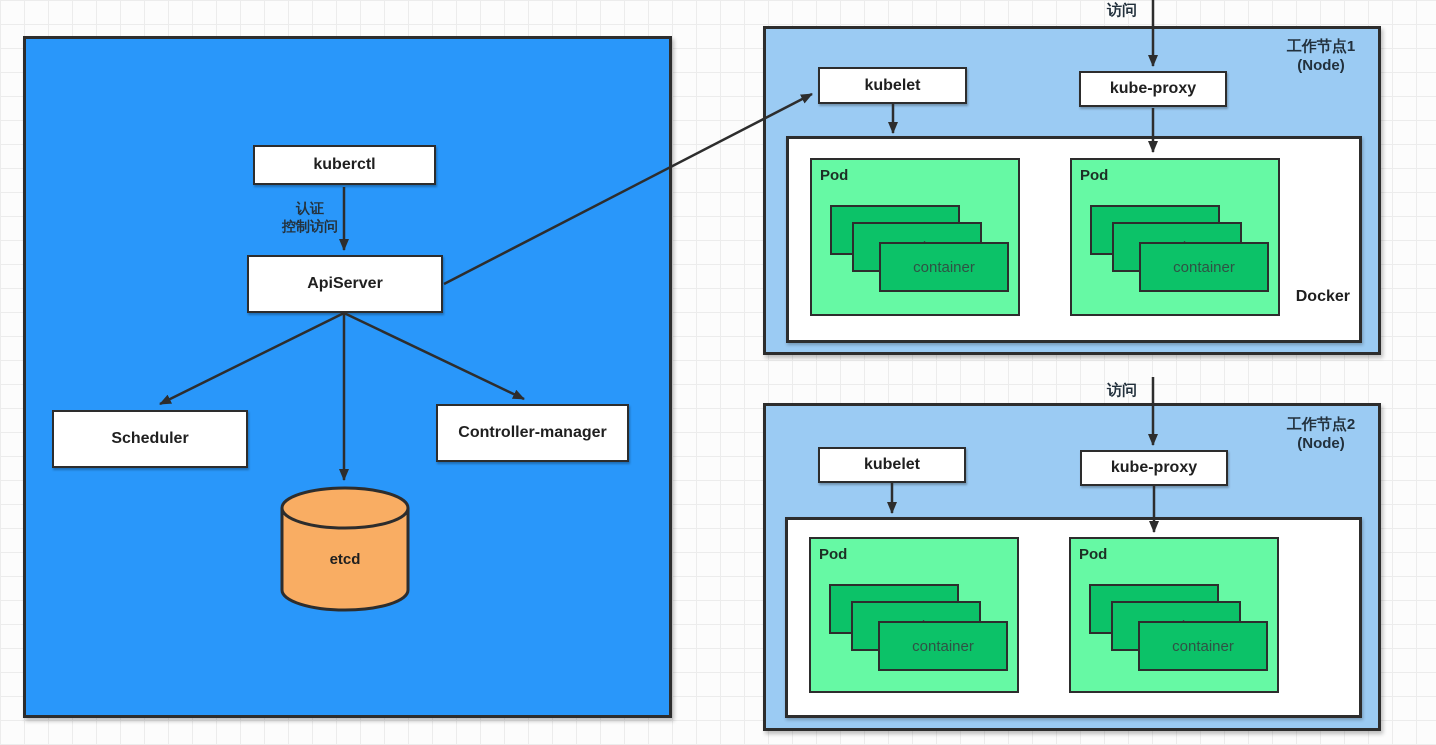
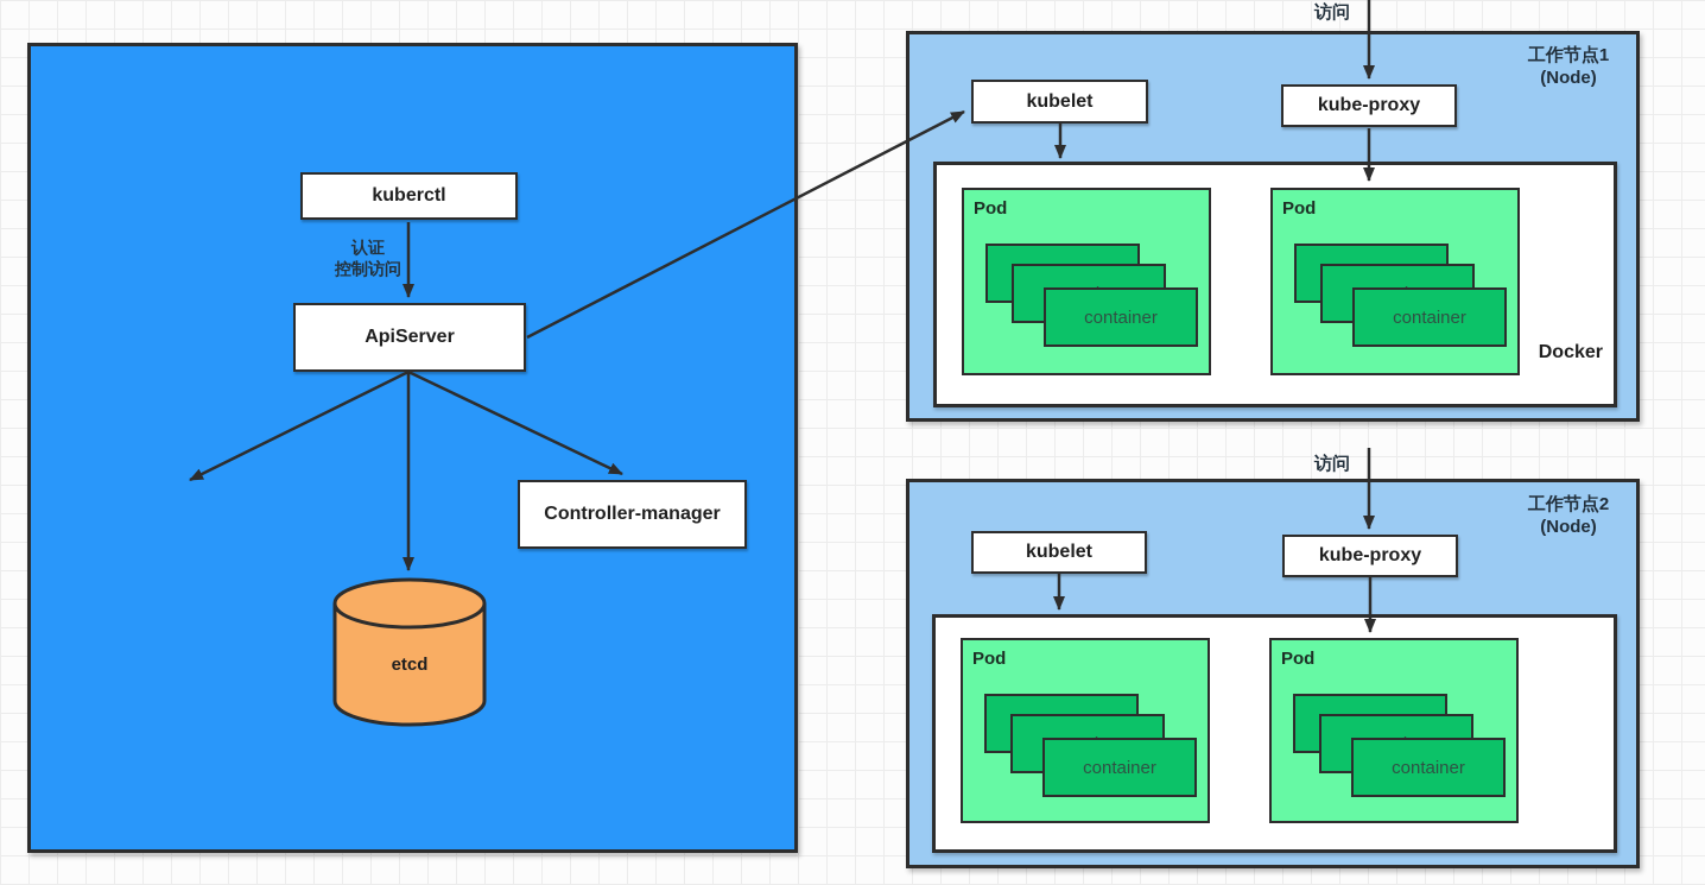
  kuberctl
  认证
  控制访问
  ApiServer
- Scheduler
  Controller-manager
  etcd
  访问
  工作节点1
  (Node)
  kubelet
  kube-proxy
  Pod
  container
  Pod
  container
  Docker
  访问
  工作节点2
  (Node)
  kubelet
  kube-proxy
  Pod
  container
  Pod
  container
